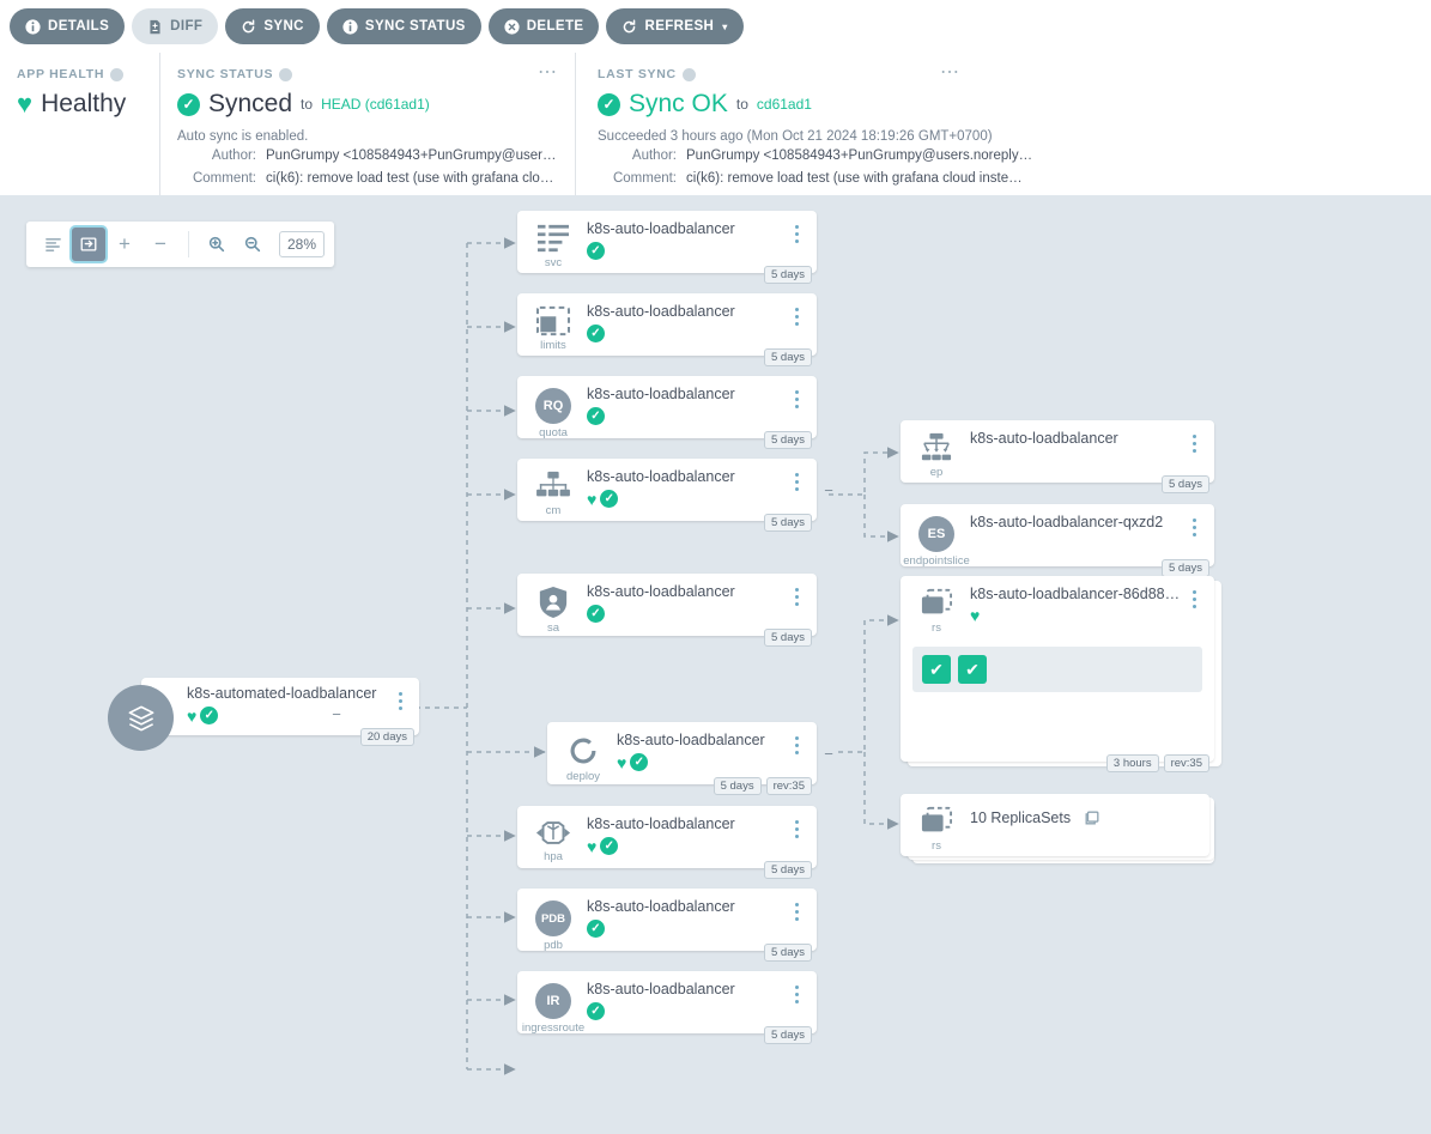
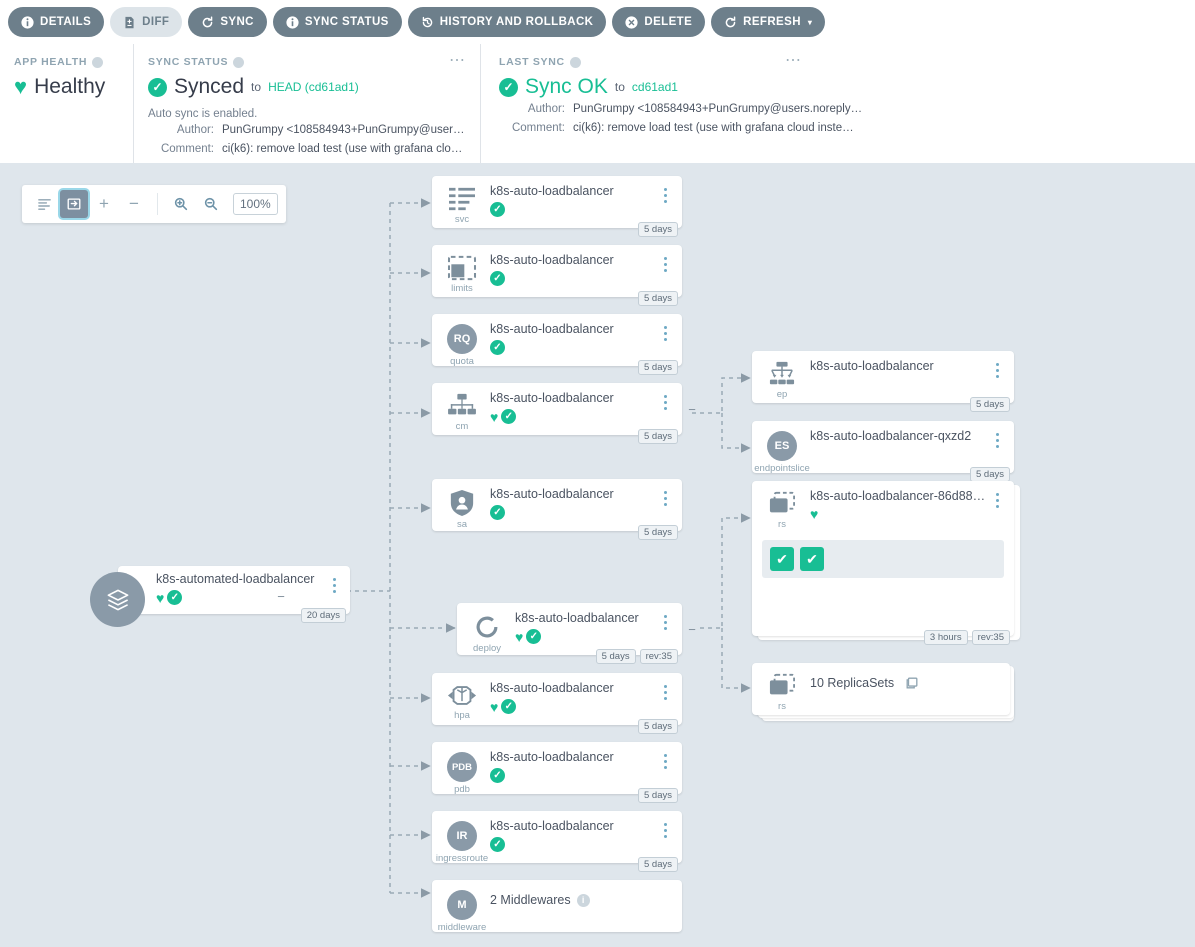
  DETAILS
  DIFF
  SYNC
  SYNC STATUS
+ HISTORY AND ROLLBACK
  DELETE
  REFRESH
  ▾
  APP HEALTH
  ♥
  Healthy
  ⋯
  SYNC STATUS
  ✓
  Synced
  to
  HEAD (cd61ad1)
  Auto sync is enabled.
  Author:
  PunGrumpy <108584943+PunGrumpy@users.n
  Comment:
  ci(k6): remove load test (use with grafana cloud
  ⋯
  LAST SYNC
  ✓
  Sync OK
  to
  cd61ad1
- Succeeded 3 hours ago (Mon Oct 21 2024 18:19:26 GMT+0700)
  Author:
  PunGrumpy <108584943+PunGrumpy@users.noreply…
  Comment:
  ci(k6): remove load test (use with grafana cloud inste…
  +
  −
- 28%
+ 100%
  k8s-automated-loadbalancer
  ♥
  ✓
  20 days
  −
  svc
  k8s-auto-loadbalancer
  ✓
  5 days
  limits
  k8s-auto-loadbalancer
  ✓
  5 days
  RQ
  quota
  k8s-auto-loadbalancer
  ✓
  5 days
  cm
  k8s-auto-loadbalancer
  ♥
  ✓
  5 days
  −
  sa
  k8s-auto-loadbalancer
  ✓
  5 days
  deploy
  k8s-auto-loadbalancer
  ♥
  ✓
  5 days
  rev:35
  −
  hpa
  k8s-auto-loadbalancer
  ♥
  ✓
  5 days
  PDB
  pdb
  k8s-auto-loadbalancer
  ✓
  5 days
  IR
  ingressroute
  k8s-auto-loadbalancer
  ✓
  5 days
+ M
+ middleware
+ 2 Middlewares i
  ep
  k8s-auto-loadbalancer
  5 days
  ES
  endpointslice
  k8s-auto-loadbalancer-qxzd2
  5 days
  rs
  k8s-auto-loadbalancer-86d88…
  ♥
  ✔
  ✔
  3 hours
  rev:35
  rs
  10 ReplicaSets
